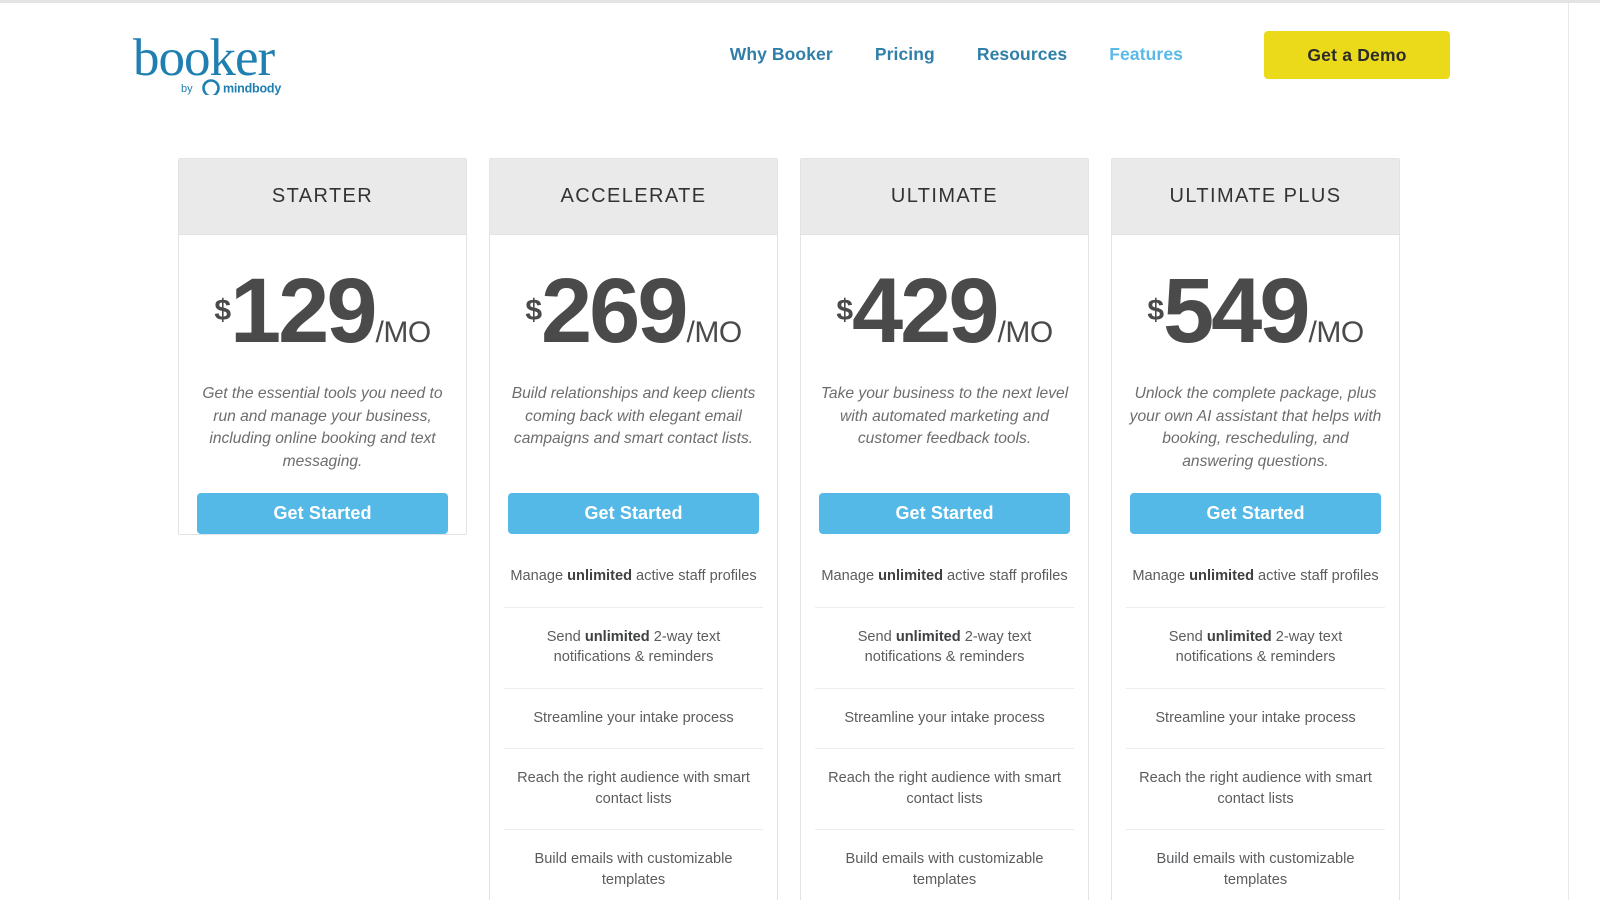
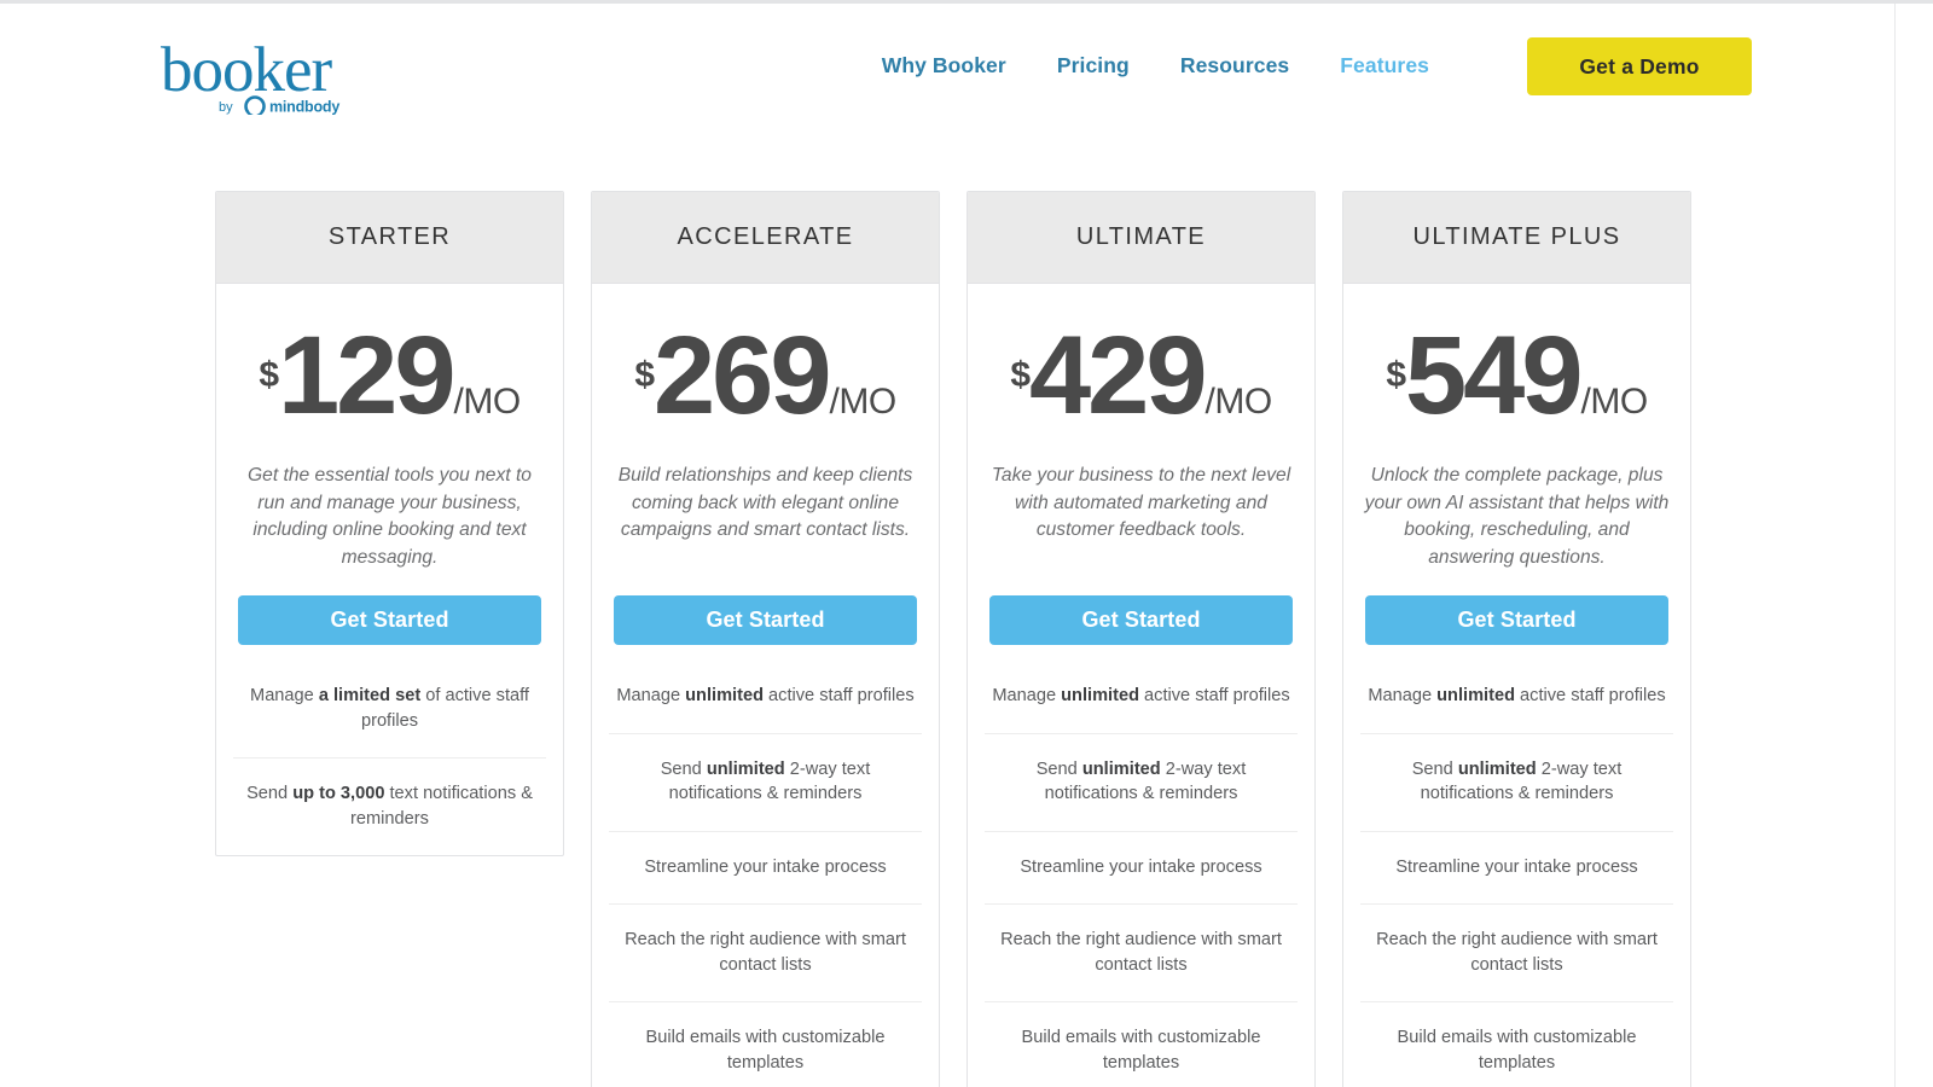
  booker
  by
  mindbody
  Why Booker
  Pricing
  Resources
  Features
  Get a Demo
  STARTER
  $
  129
  /MO
- Get the essential tools you need to run and manage your business, including online booking and text messaging.
+ Get the essential tools you next to run and manage your business, including online booking and text messaging.
  Get Started
+ Manage a limited set of active staff profiles
+ Send up to 3,000 text notifications & reminders
  ACCELERATE
  $
  269
  /MO
- Build relationships and keep clients coming back with elegant email campaigns and smart contact lists.
+ Build relationships and keep clients coming back with elegant online campaigns and smart contact lists.
  Get Started
  Manage unlimited active staff profiles
  Send unlimited 2-way text notifications & reminders
  Streamline your intake process
  Reach the right audience with smart contact lists
  Build emails with customizable templates
  ULTIMATE
  $
  429
  /MO
  Take your business to the next level with automated marketing and customer feedback tools.
  Get Started
  Manage unlimited active staff profiles
  Send unlimited 2-way text notifications & reminders
  Streamline your intake process
  Reach the right audience with smart contact lists
  Build emails with customizable templates
  ULTIMATE PLUS
  $
  549
  /MO
  Unlock the complete package, plus your own AI assistant that helps with booking, rescheduling, and answering questions.
  Get Started
  Manage unlimited active staff profiles
  Send unlimited 2-way text notifications & reminders
  Streamline your intake process
  Reach the right audience with smart contact lists
  Build emails with customizable templates
